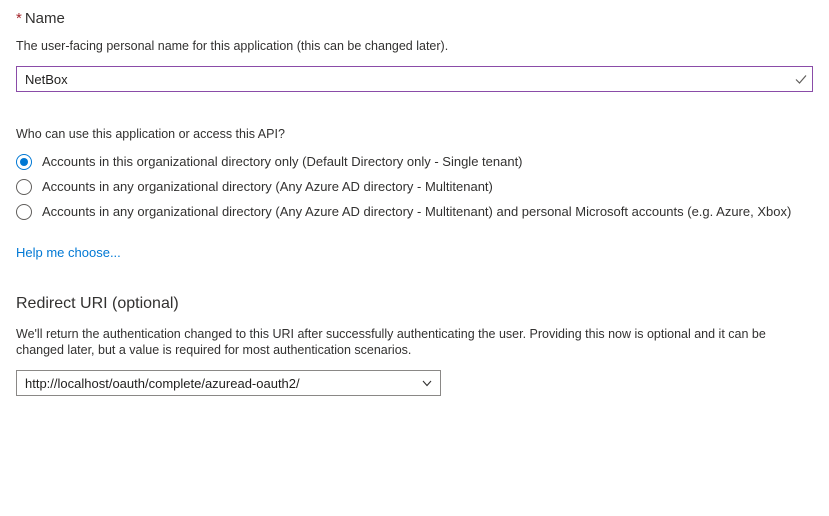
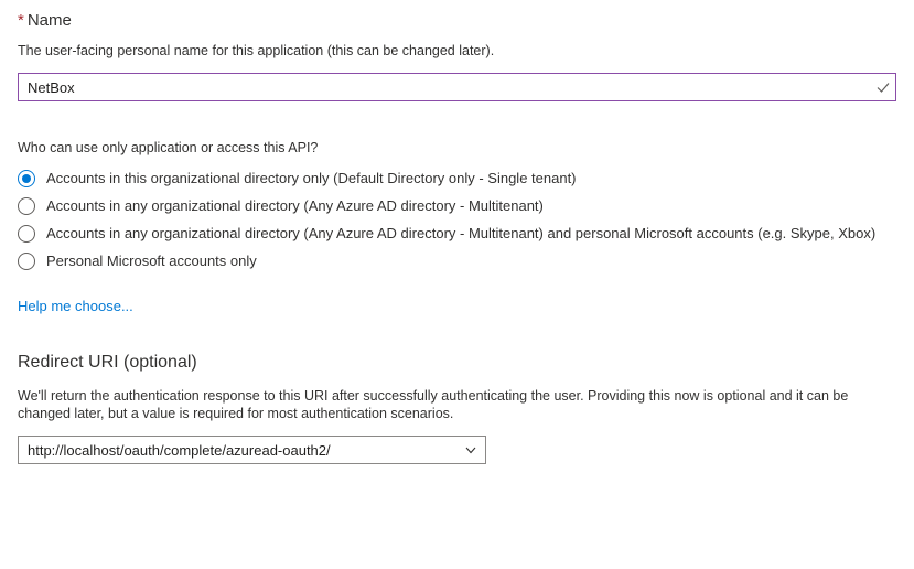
  * Name
  The user-facing personal name for this application (this can be changed later).
  NetBox
- Who can use this application or access this API?
+ Who can use only application or access this API?
  Accounts in this organizational directory only (Default Directory only - Single tenant)
  Accounts in any organizational directory (Any Azure AD directory - Multitenant)
- Accounts in any organizational directory (Any Azure AD directory - Multitenant) and personal Microsoft accounts (e.g. Azure, Xbox)
+ Accounts in any organizational directory (Any Azure AD directory - Multitenant) and personal Microsoft accounts (e.g. Skype, Xbox)
+ Personal Microsoft accounts only
  Help me choose...
  Redirect URI (optional)
- We'll return the authentication changed to this URI after successfully authenticating the user. Providing this now is optional and it can be changed later, but a value is required for most authentication scenarios.
+ We'll return the authentication response to this URI after successfully authenticating the user. Providing this now is optional and it can be changed later, but a value is required for most authentication scenarios.
  http://localhost/oauth/complete/azuread-oauth2/
